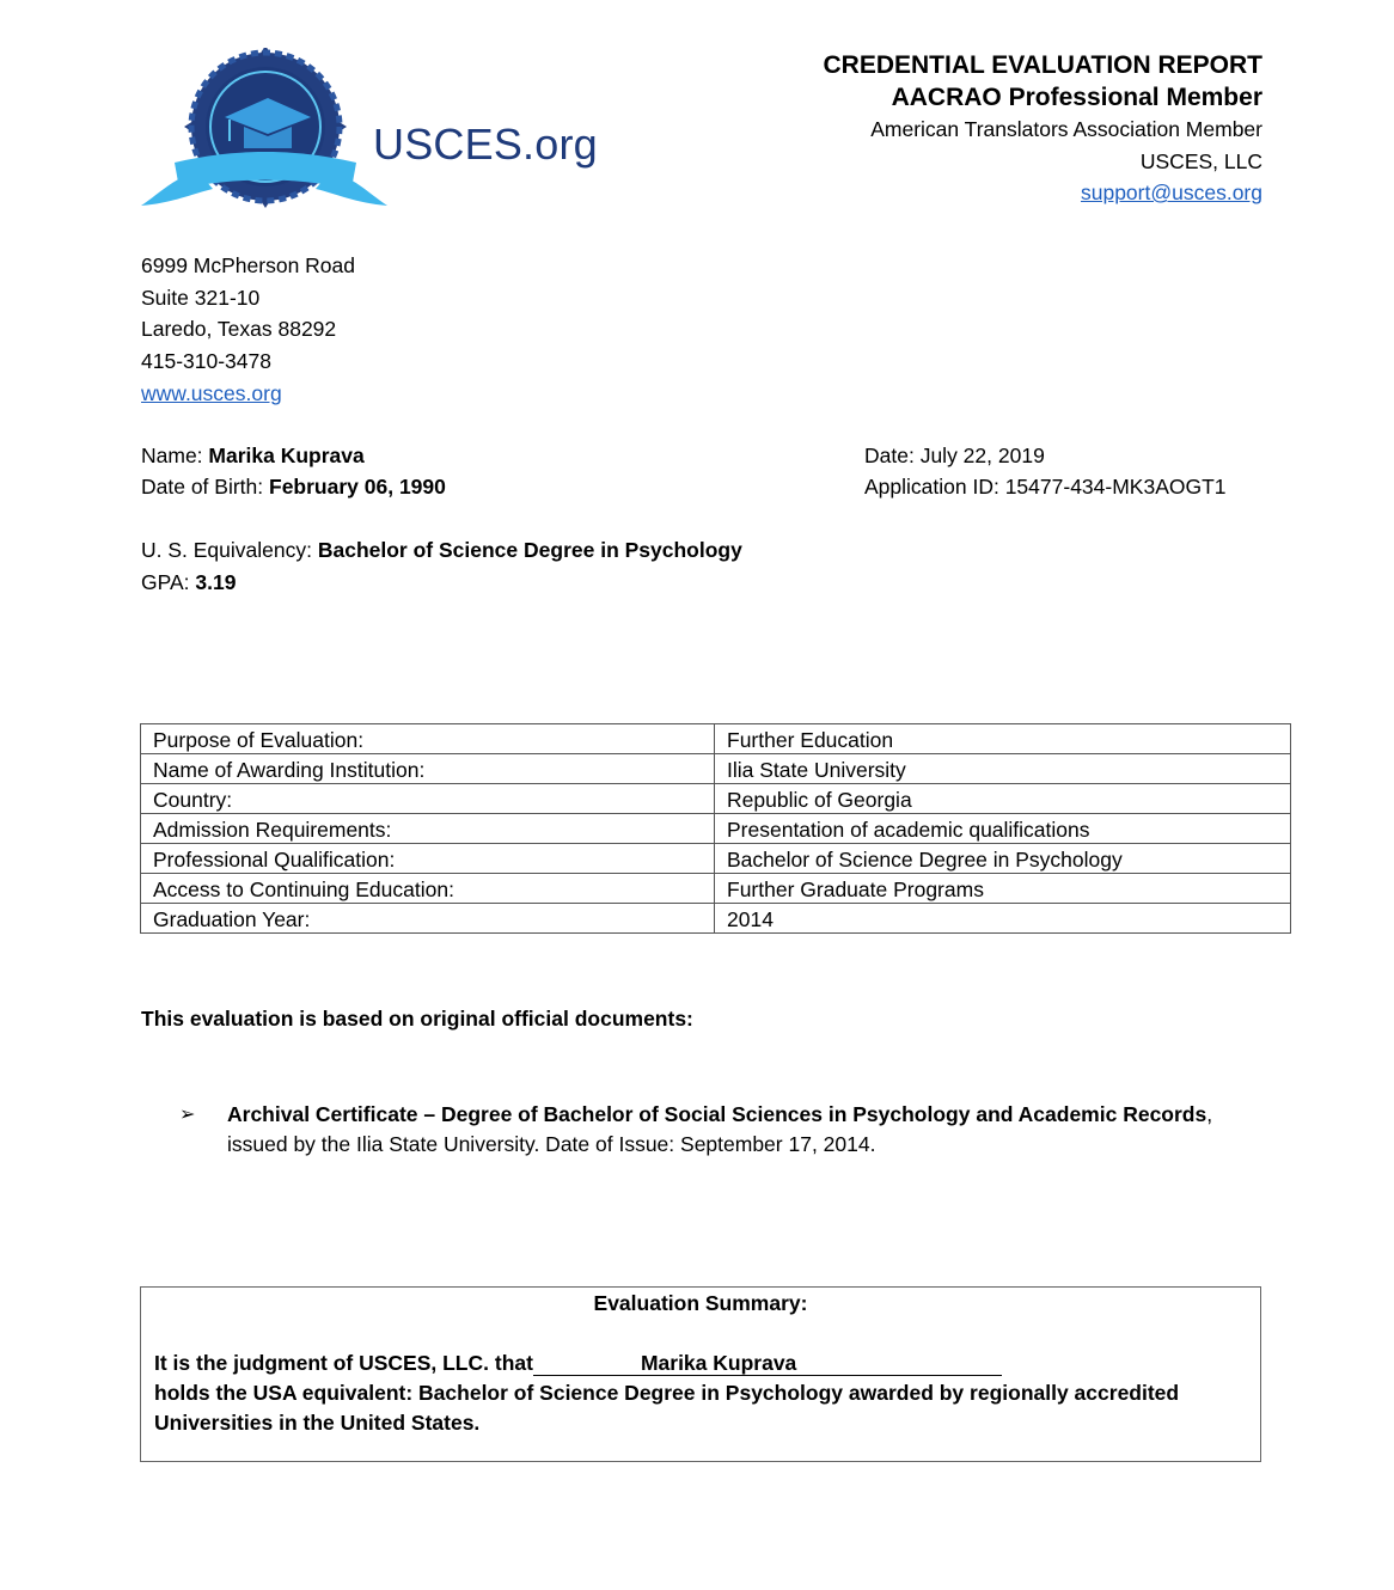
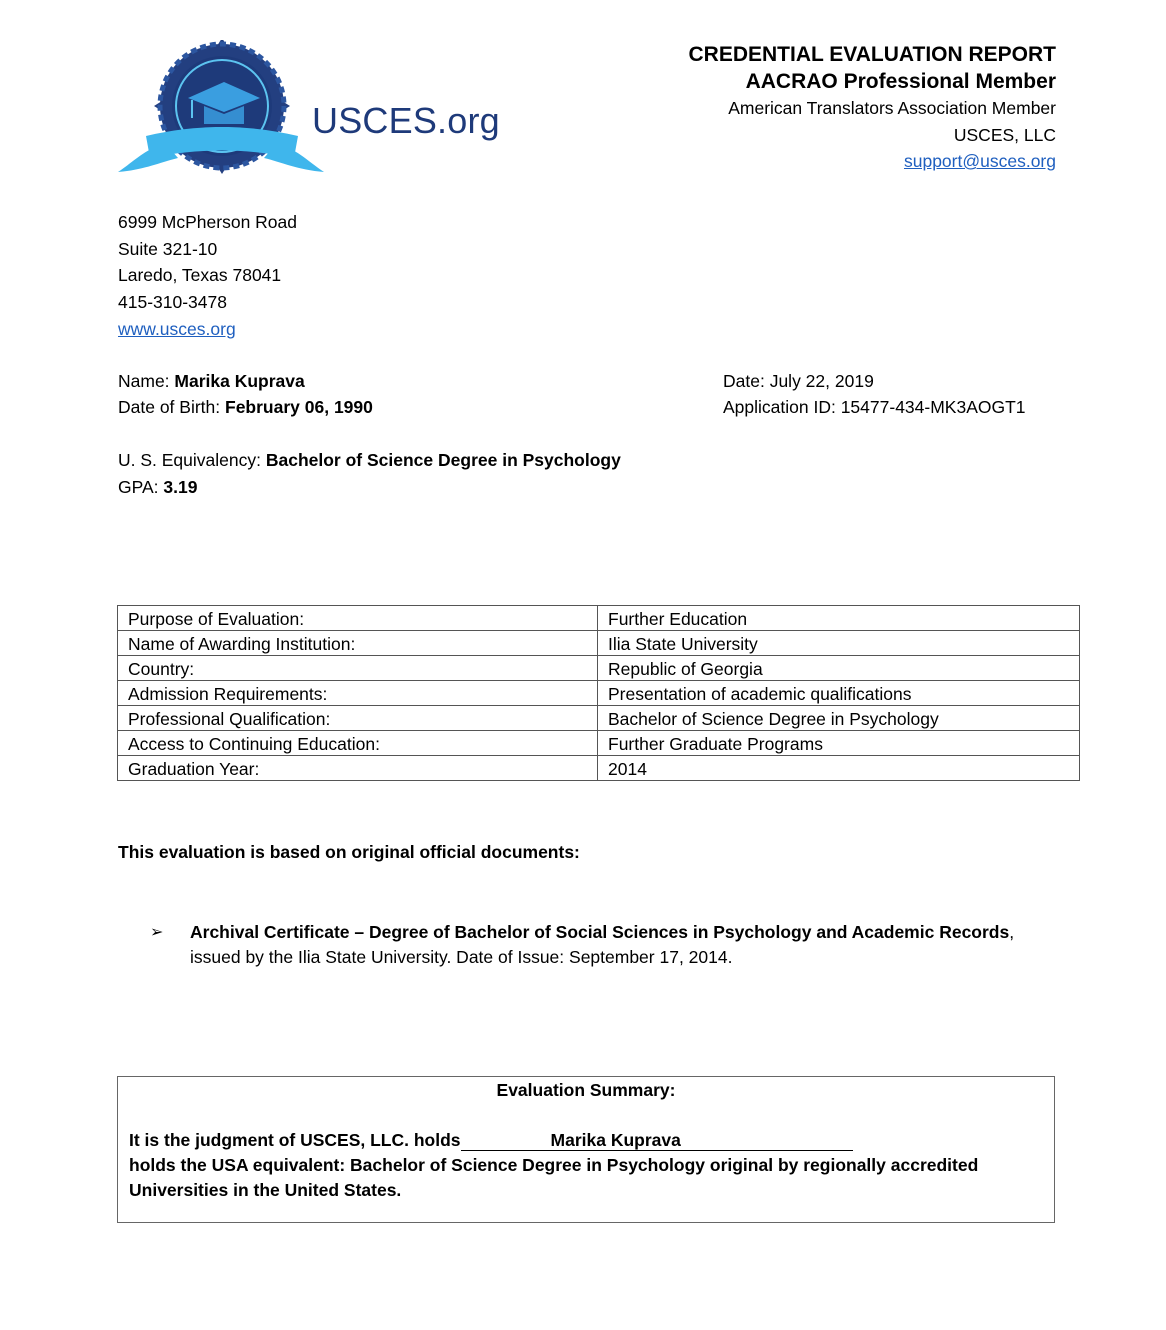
  USCES.org
  CREDENTIAL EVALUATION REPORT
  AACRAO Professional Member
  American Translators Association Member
  USCES, LLC
  support@usces.org
  6999 McPherson Road
  Suite 321-10
- Laredo, Texas 88292
+ Laredo, Texas 78041
  415-310-3478
  www.usces.org
  Name: Marika Kuprava
  Date of Birth: February 06, 1990
  Date: July 22, 2019
  Application ID: 15477-434-MK3AOGT1
  U. S. Equivalency: Bachelor of Science Degree in Psychology
  GPA: 3.19
  Purpose of Evaluation:	Further Education
  Name of Awarding Institution:	Ilia State University
  Country:	Republic of Georgia
  Admission Requirements:	Presentation of academic qualifications
  Professional Qualification:	Bachelor of Science Degree in Psychology
  Access to Continuing Education:	Further Graduate Programs
  Graduation Year:	2014
  This evaluation is based on original official documents:
  ➢
  Archival Certificate – Degree of Bachelor of Social Sciences in Psychology and Academic Records, issued by the Ilia State University. Date of Issue: September 17, 2014.
  Evaluation Summary:
- It is the judgment of USCES, LLC. that Marika Kuprava
+ It is the judgment of USCES, LLC. holds Marika Kuprava
- holds the USA equivalent: Bachelor of Science Degree in Psychology awarded by regionally accredited
+ holds the USA equivalent: Bachelor of Science Degree in Psychology original by regionally accredited
  Universities in the United States.
